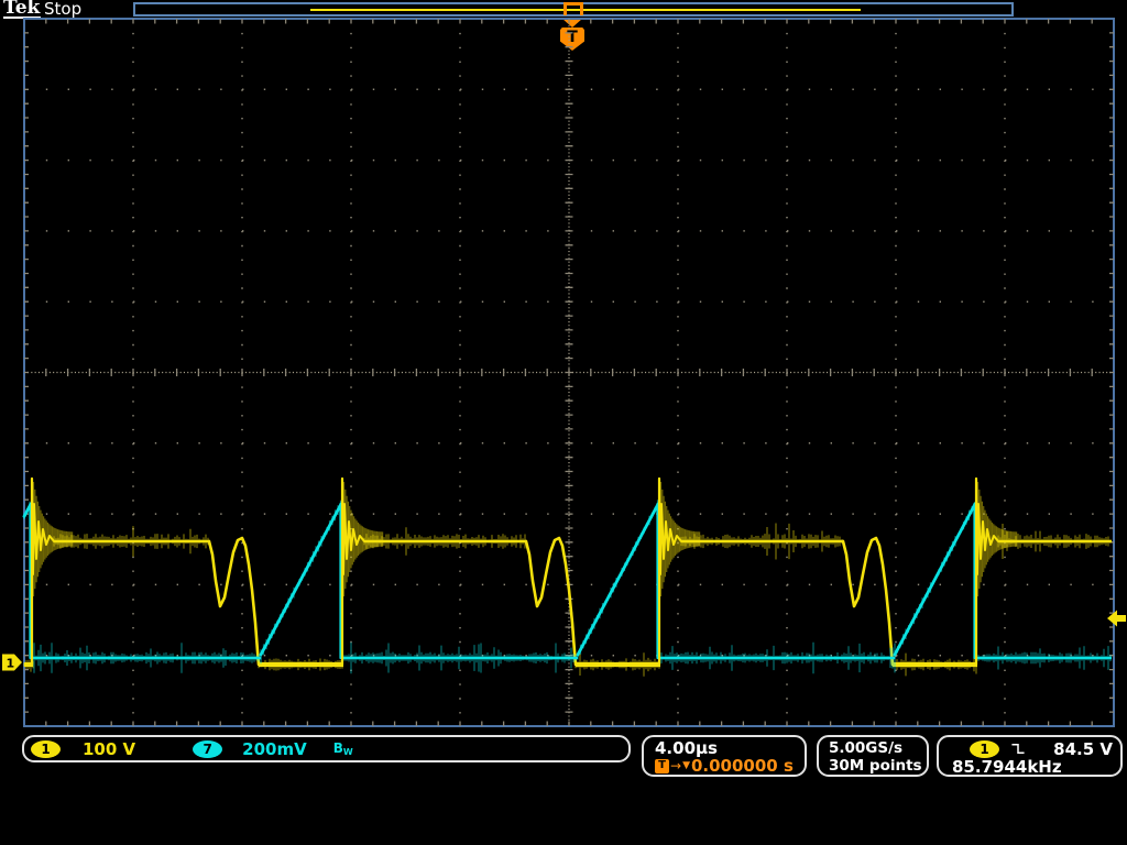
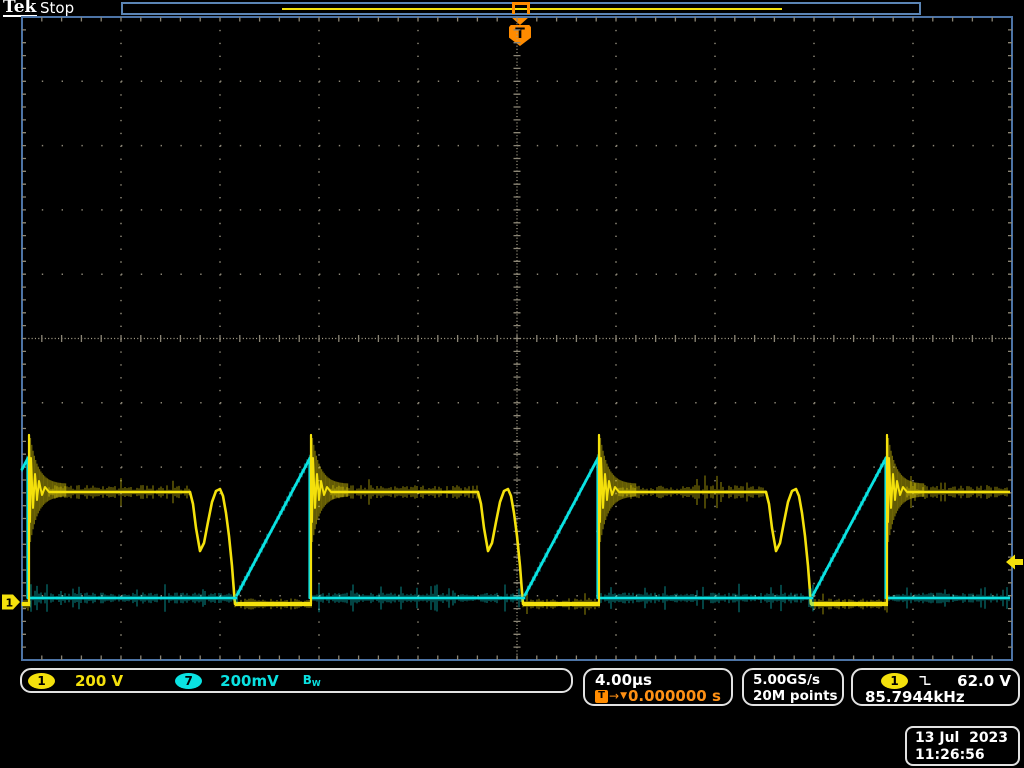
  Tek
  Stop
  T
  1
  1
- 100 V
+ 200 V
  7
  200mV
  BW
  4.00µs
  T
  →
  ▼
  0.000000 s
  5.00GS/s
- 30M points
+ 20M points
  1
- 84.5 V
+ 62.0 V
  85.7944kHz
+ 13 Jul 2023
+ 11:26:56
